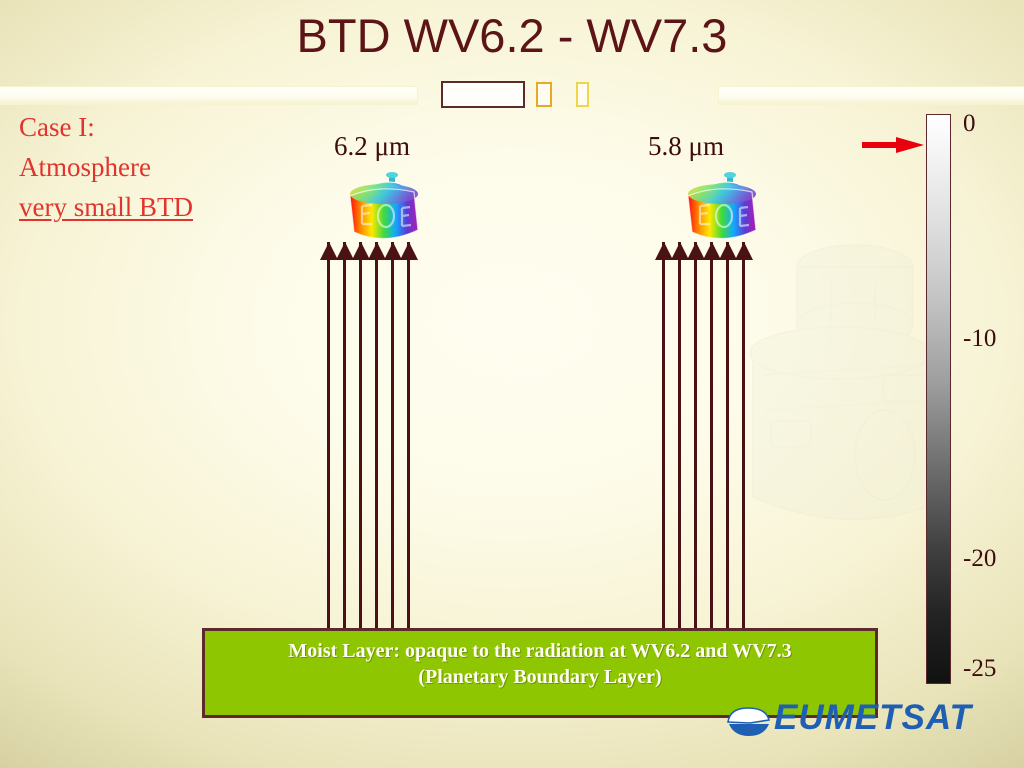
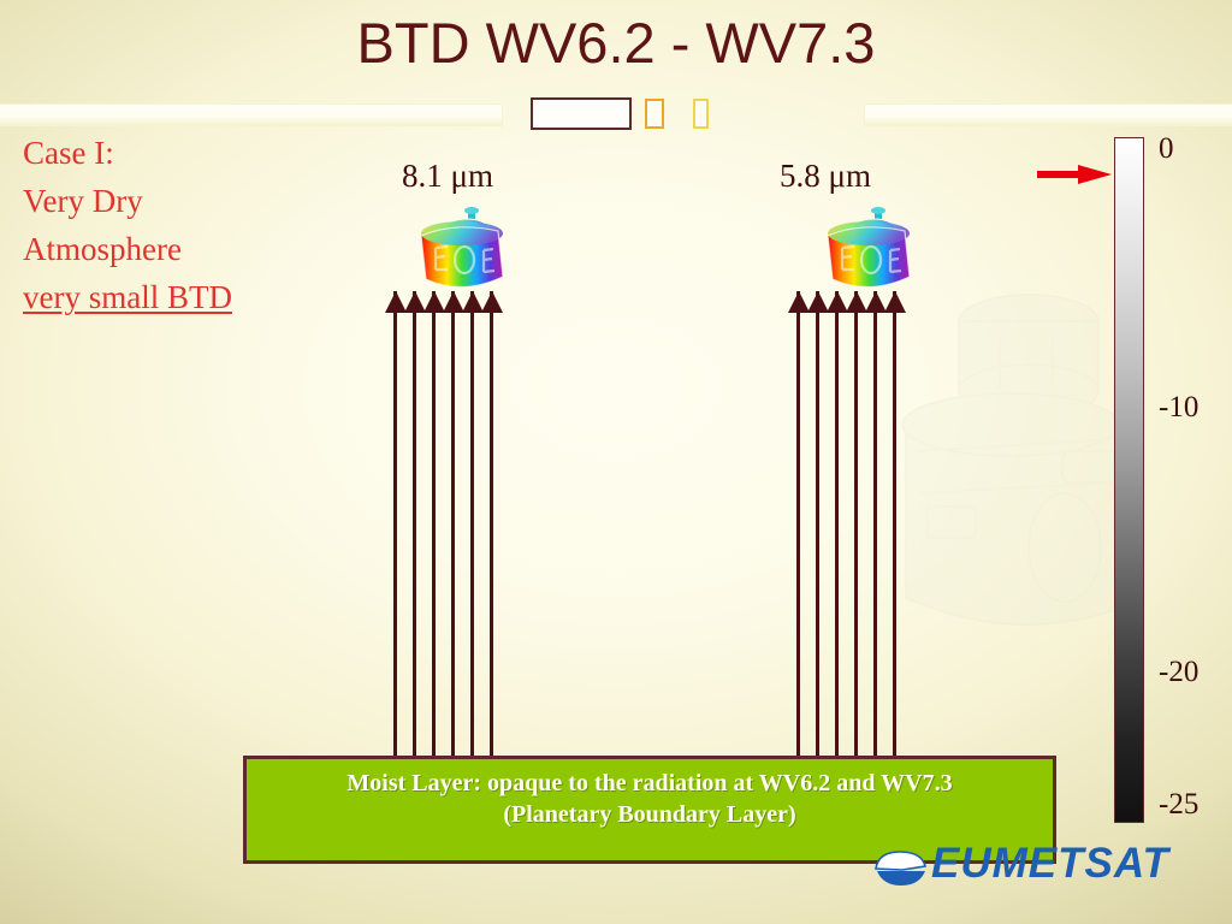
  BTD WV6.2 - WV7.3
  Case I:
+ Very Dry
  Atmosphere
  very small BTD
- 6.2 μm
+ 8.1 μm
  5.8 μm
  Moist Layer: opaque to the radiation at WV6.2 and WV7.3
  (Planetary Boundary Layer)
  0
  -10
  -20
  -25
  EUMETSAT
